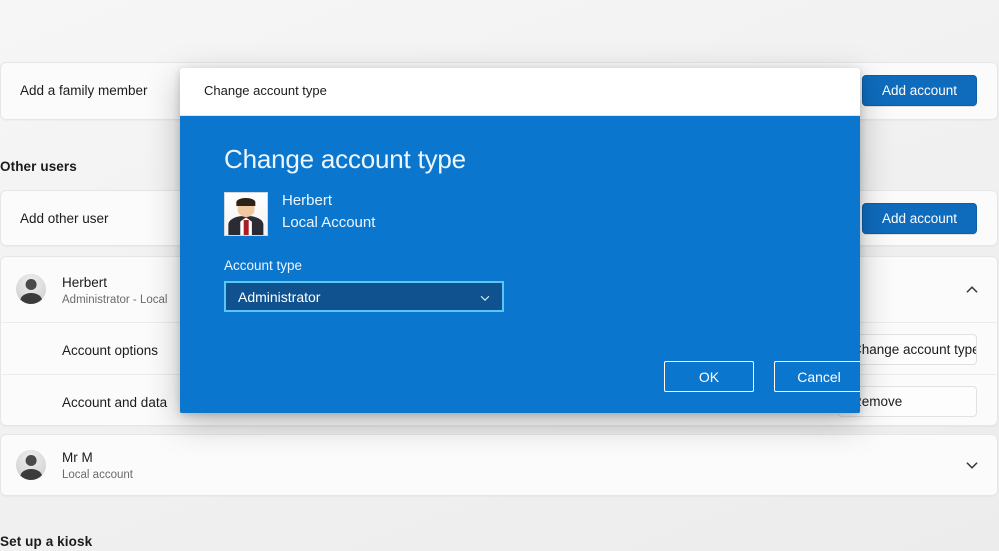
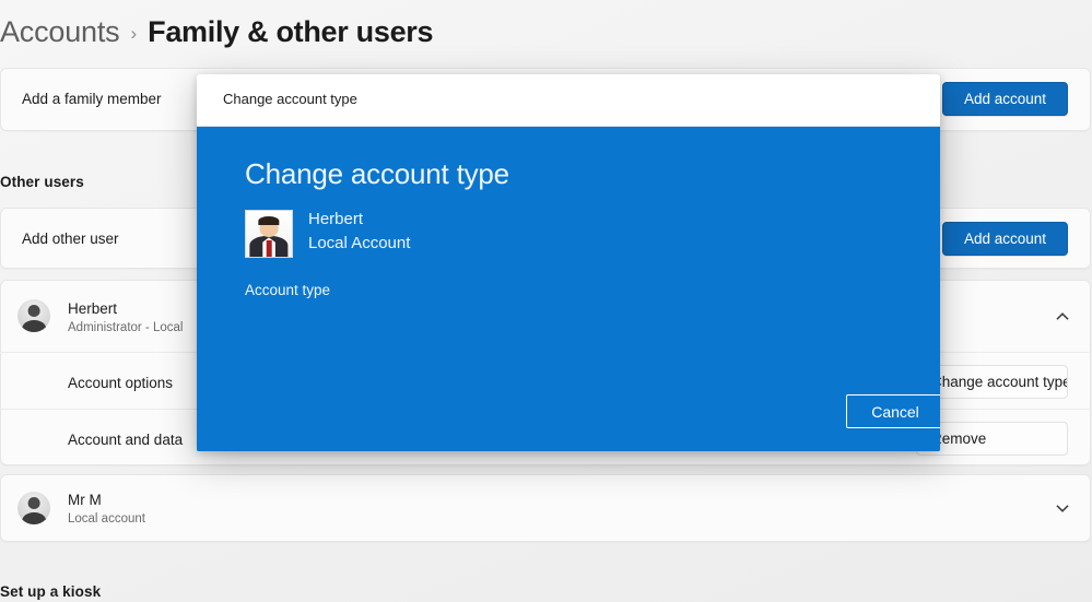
+ Accounts
+ ›
+ Family & other users
  Add a family member
  Add account
  Other users
  Add other user
  Add account
  Herbert
  Administrator - Local
  Account options
  hange account type
  Account and data
  emove
  Mr M
  Local account
  Set up a kiosk
  Change account type
  Change account type
  Herbert
  Local Account
  Account type
- Administrator
- OK
  Cancel
